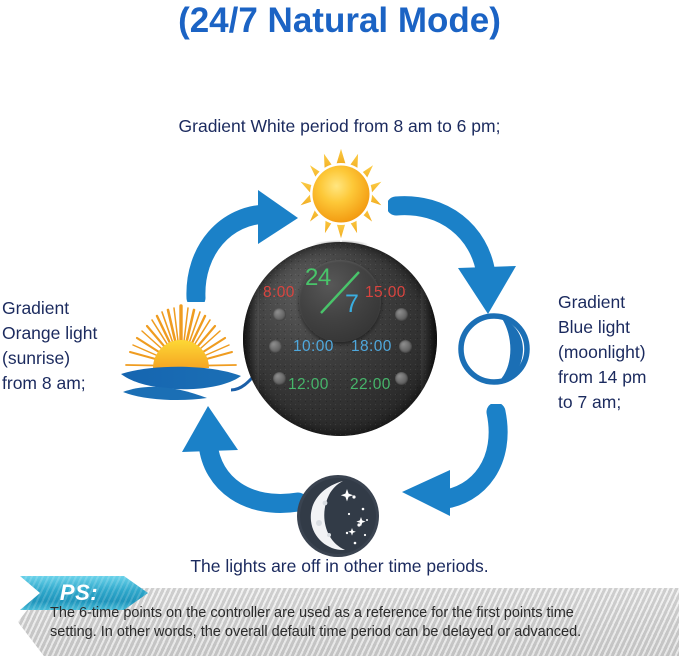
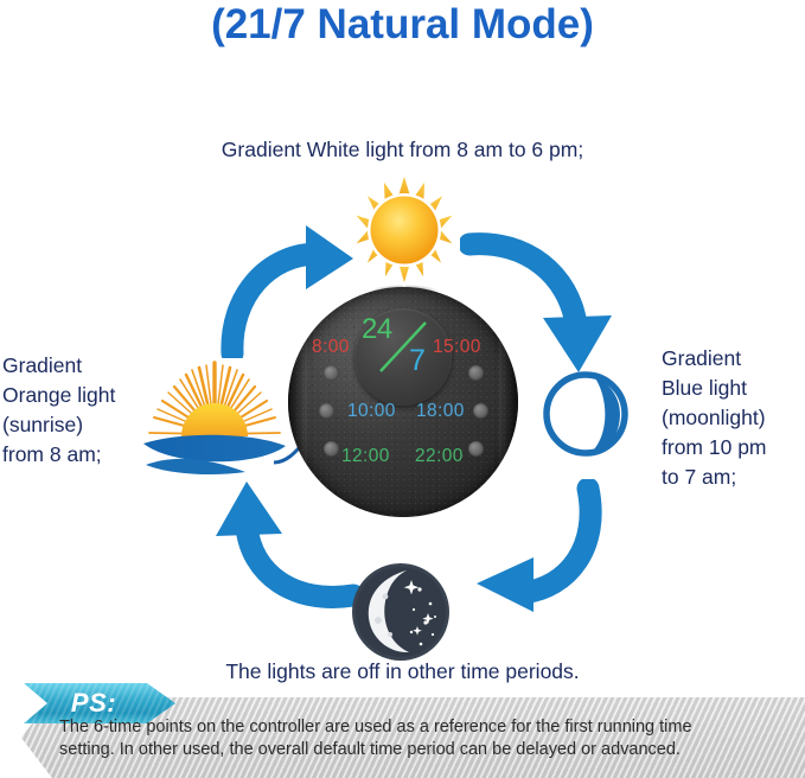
- (24/7 Natural Mode)
+ (21/7 Natural Mode)
- Gradient White period from 8 am to 6 pm;
+ Gradient White light from 8 am to 6 pm;
  Gradient
  Orange light
  (sunrise)
  from 8 am;
  Gradient
  Blue light
  (moonlight)
- from 14 pm
+ from 10 pm
  to 7 am;
  The lights are off in other time periods.
  24
  7
  8:00
  15:00
  10:00
  18:00
  12:00
  22:00
  PS:
- The 6-time points on the controller are used as a reference for the first points time
+ The 6-time points on the controller are used as a reference for the first running time
- setting. In other words, the overall default time period can be delayed or advanced.
+ setting. In other used, the overall default time period can be delayed or advanced.
